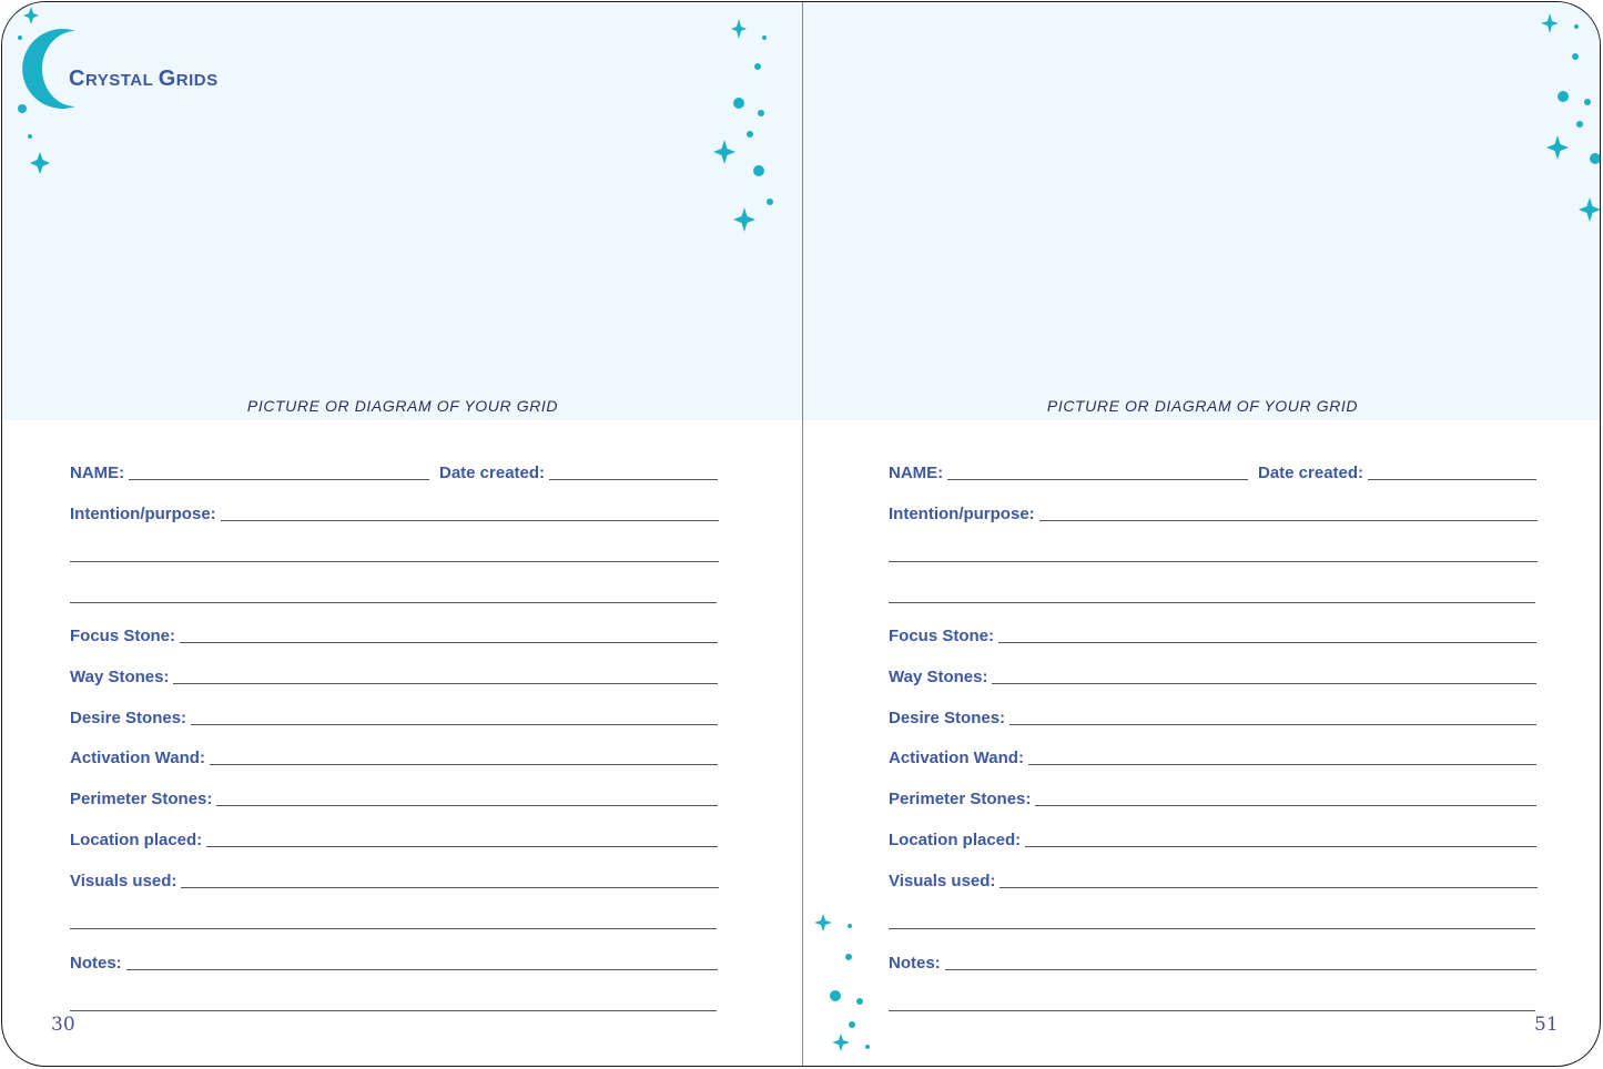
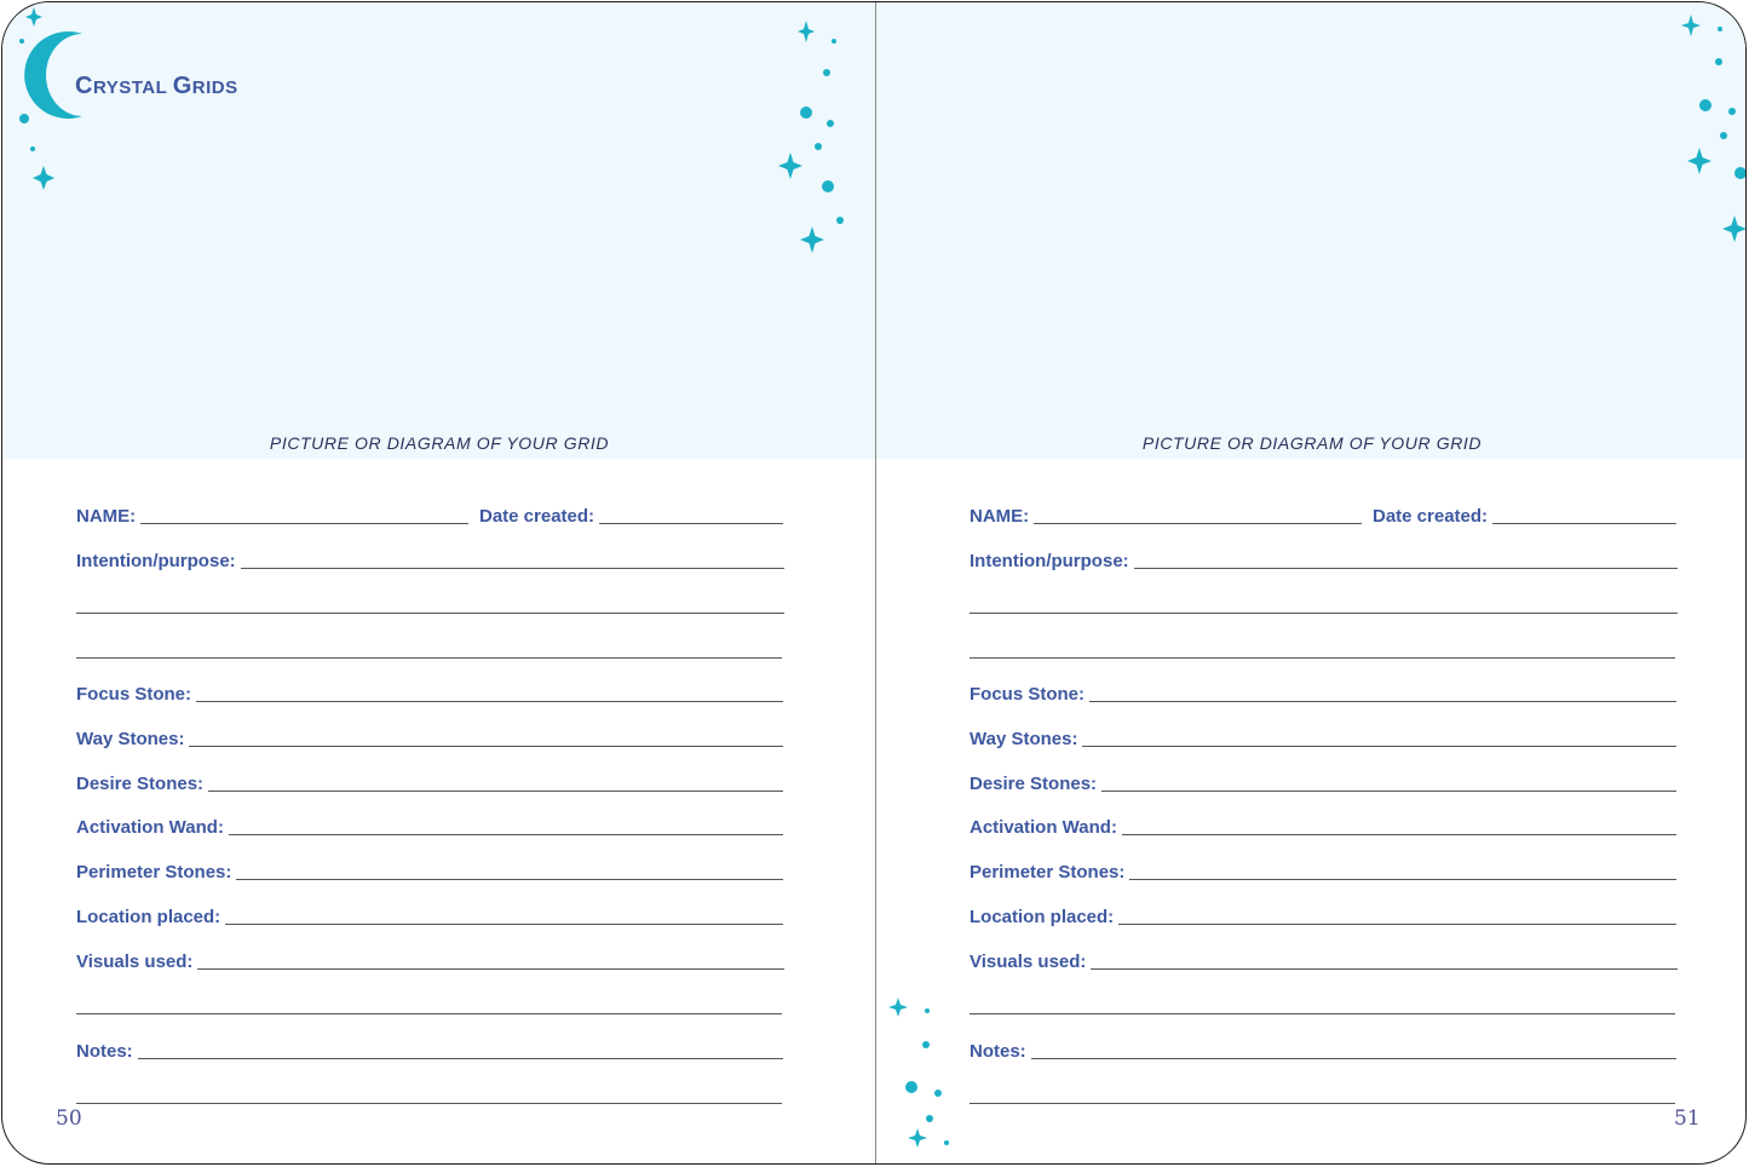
  CRYSTAL GRIDS
  PICTURE OR DIAGRAM OF YOUR GRID
  NAME:
  Date created:
  Intention/purpose:
  Focus Stone:
  Way Stones:
  Desire Stones:
  Activation Wand:
  Perimeter Stones:
  Location placed:
  Visuals used:
  Notes:
- 30
+ 50
  PICTURE OR DIAGRAM OF YOUR GRID
  NAME:
  Date created:
  Intention/purpose:
  Focus Stone:
  Way Stones:
  Desire Stones:
  Activation Wand:
  Perimeter Stones:
  Location placed:
  Visuals used:
  Notes:
  51
